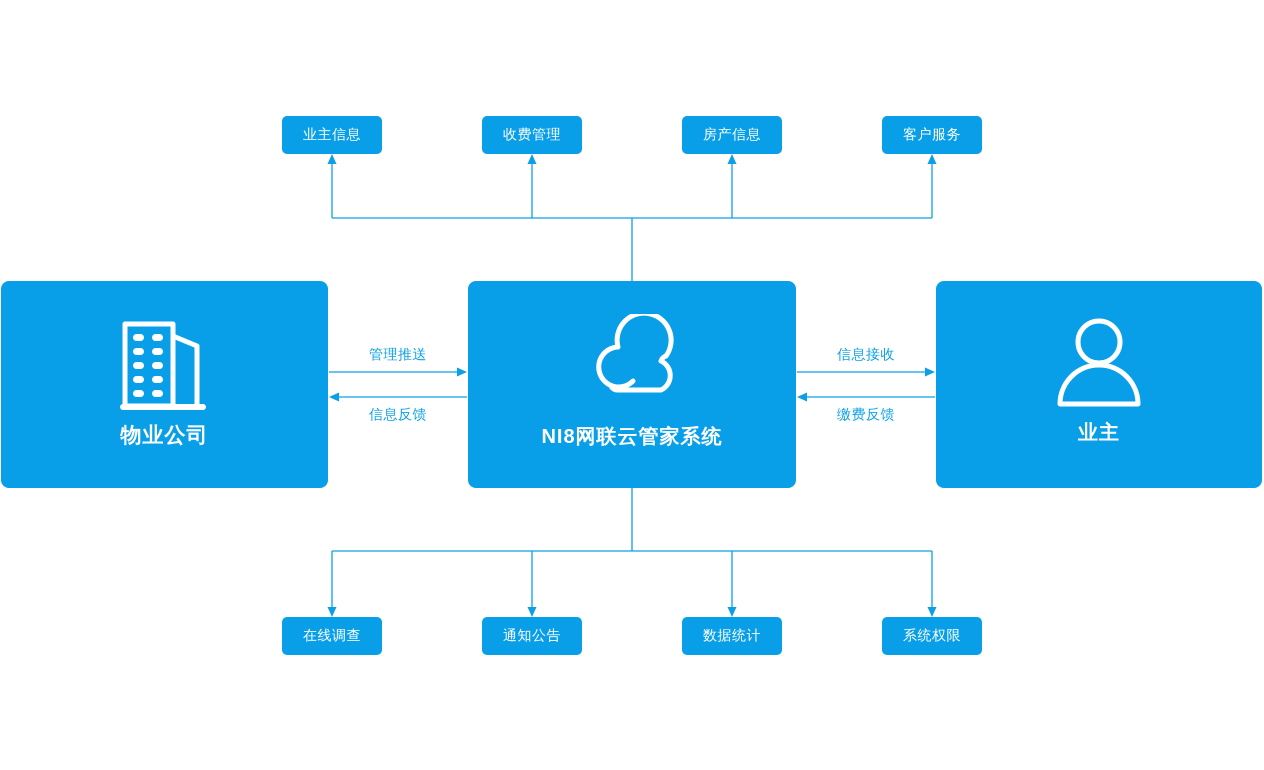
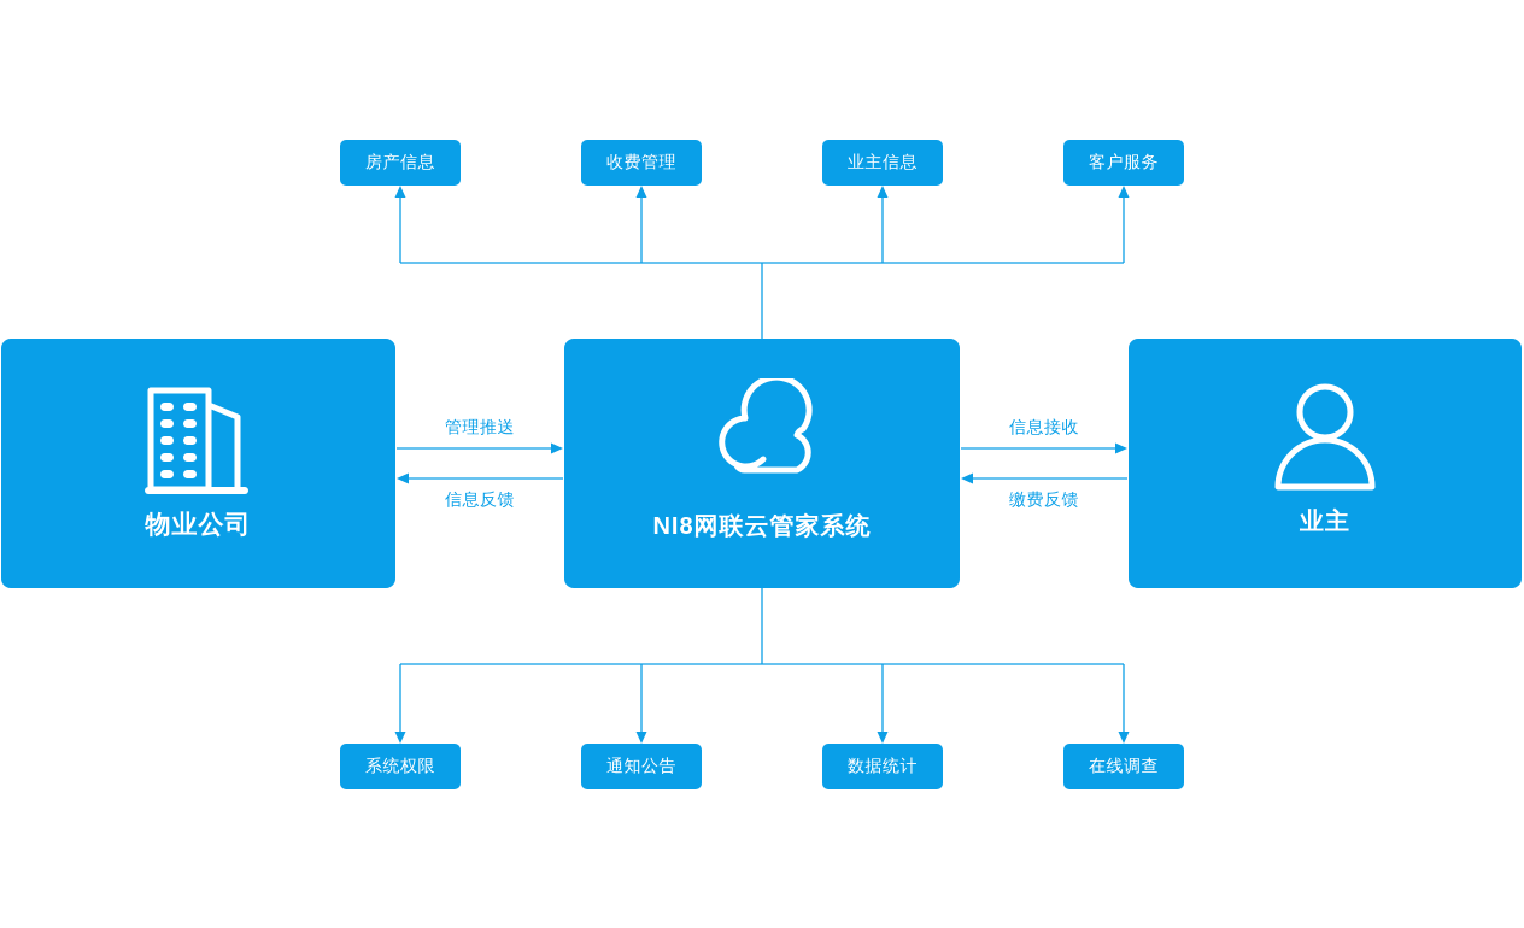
- 业主信息
+ 房产信息
  收费管理
- 房产信息
+ 业主信息
  客户服务
  物业公司
  NI8网联云管家系统
  业主
  管理推送
  信息反馈
  信息接收
  缴费反馈
- 在线调查
+ 系统权限
  通知公告
  数据统计
- 系统权限
+ 在线调查
